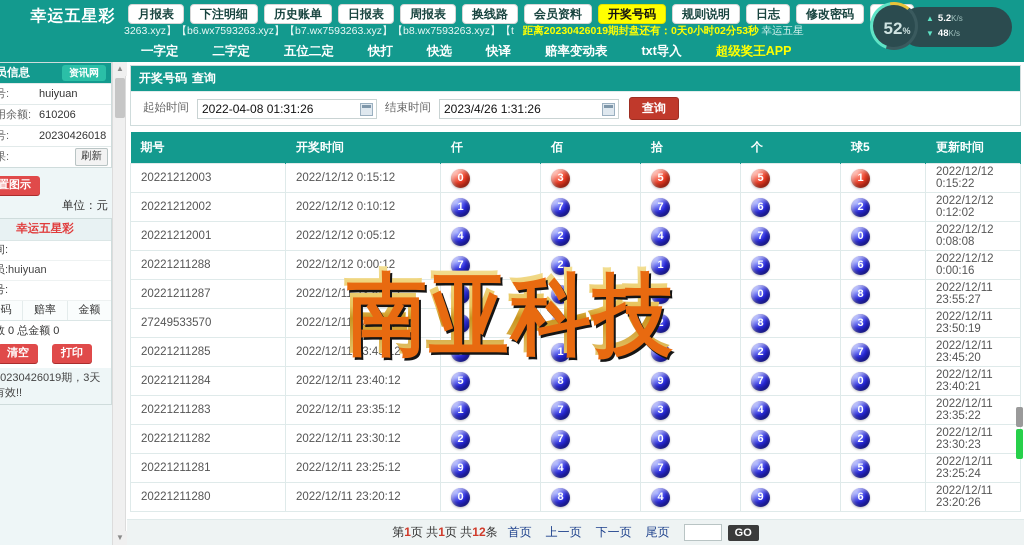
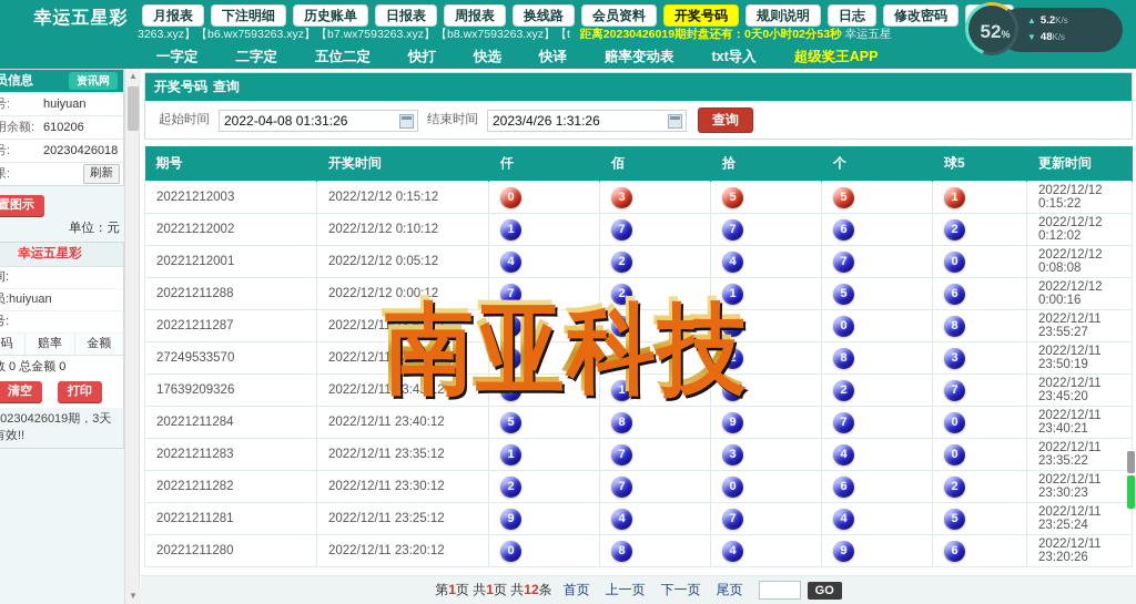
  幸运五星彩
  月报表
  下注明细
  历史账单
  日报表
  周报表
  换线路
  会员资料
  开奖号码
  规则说明
  日志
  修改密码
  3263.xyz】【b6.wx7593263.xyz】【b7.wx7593263.xyz】【b8.wx7593263.xyz】【t 距离20230426019期封盘还有：0天0小时02分53秒 幸运五星
  一字定
  二字定
  五位二定
  快打
  快选
  快译
  赔率变动表
  txt导入
  超级奖王APP
  ▲ 5.2K/s
  ▼ 48K/s
  52%
  员信息
  资讯网
  huiyuan
  用余额:
  610206
  20230426018
  刷新
  置图示
  单位：元
  幸运五星彩
  :huiyuan
  赔率
  金额
  0 总金额 0
  清空
  打印
  0230426019期，3天效!!
  ▲
  ▼
  开奖号码 查询
  起始时间
  2022-04-08 01:31:26
  结束时间
  2023/4/26 1:31:26
  查询
  期号	开奖时间	仟	佰	拾	个	球5	更新时间
  20221212003	2022/12/12 0:15:12	0	3	5	5	1	2022/12/12 0:15:22
  20221212002	2022/12/12 0:10:12	1	7	7	6	2	2022/12/12 0:12:02
  20221212001	2022/12/12 0:05:12	4	2	4	7	0	2022/12/12 0:08:08
  20221211288	2022/12/				5	6	2022/12/12 0:00:16
  20221211287	2022/12/				0	8	2022/12/11 23:55:27
  27249533570	2022/12/				8	3	2022/12/11 23:50:19
- 20221211285	2022/12/				2	7	2022/12/11 23:45:20
+ 17639209326	2022/12/				2	7	2022/12/11 23:45:20
  20221211284	2022/12/11 23:40:12	5	8	9	7	0	2022/12/11 23:40:21
  20221211283	2022/12/11 23:35:12	1	7	3	4	0	2022/12/11 23:35:22
  20221211282	2022/12/11 23:30:12	2	7	0	6	2	2022/12/11 23:30:23
  20221211281	2022/12/11 23:25:12	9	4	7	4	5	2022/12/11 23:25:24
  20221211280	2022/12/11 23:20:12	0	8	4	9	6	2022/12/11 23:20:26
  第1页 共1页 共12条
  首页
  上一页
  下一页
  尾页
  GO
  南亚科技
